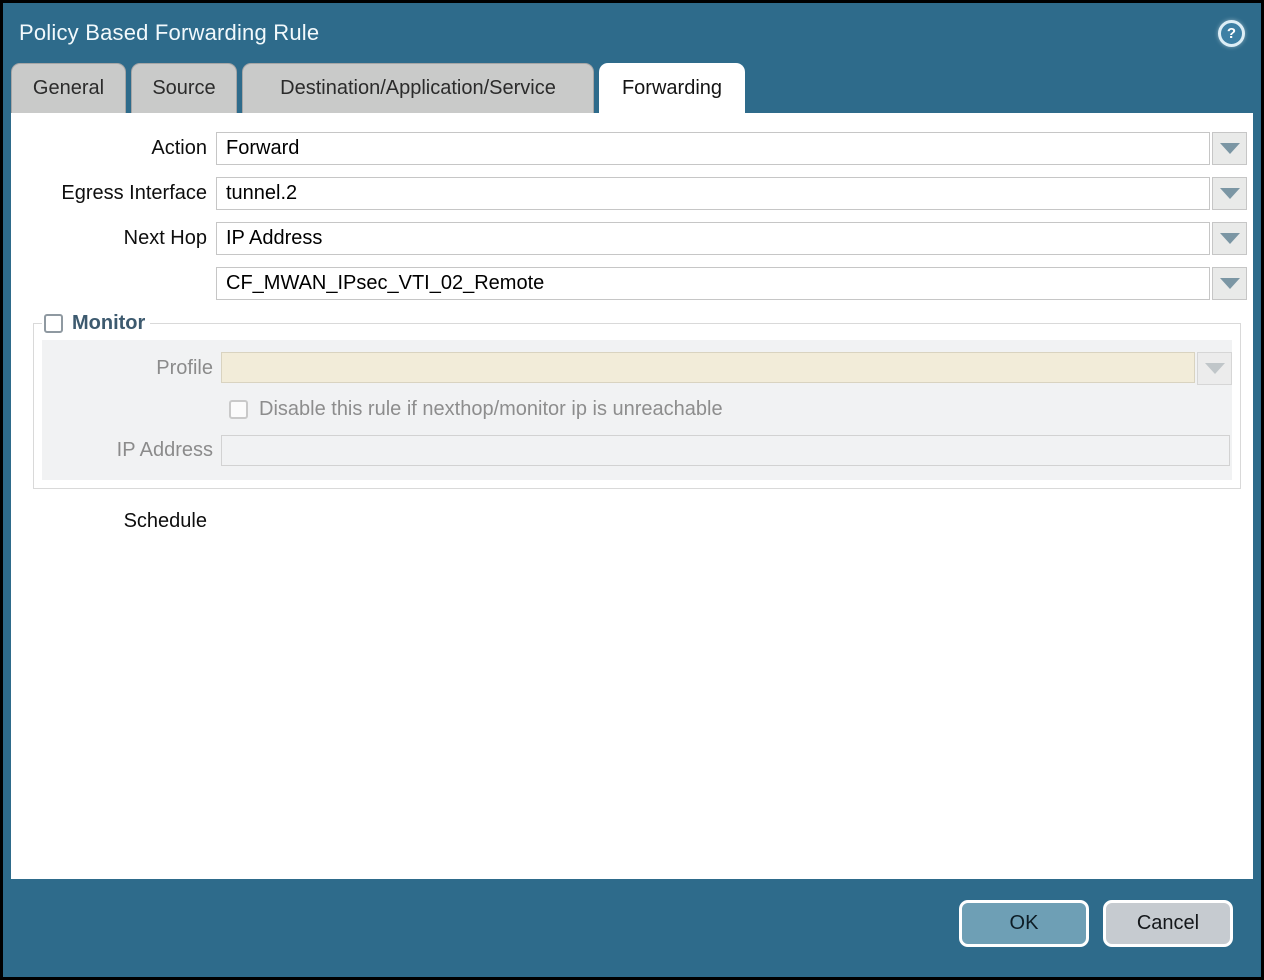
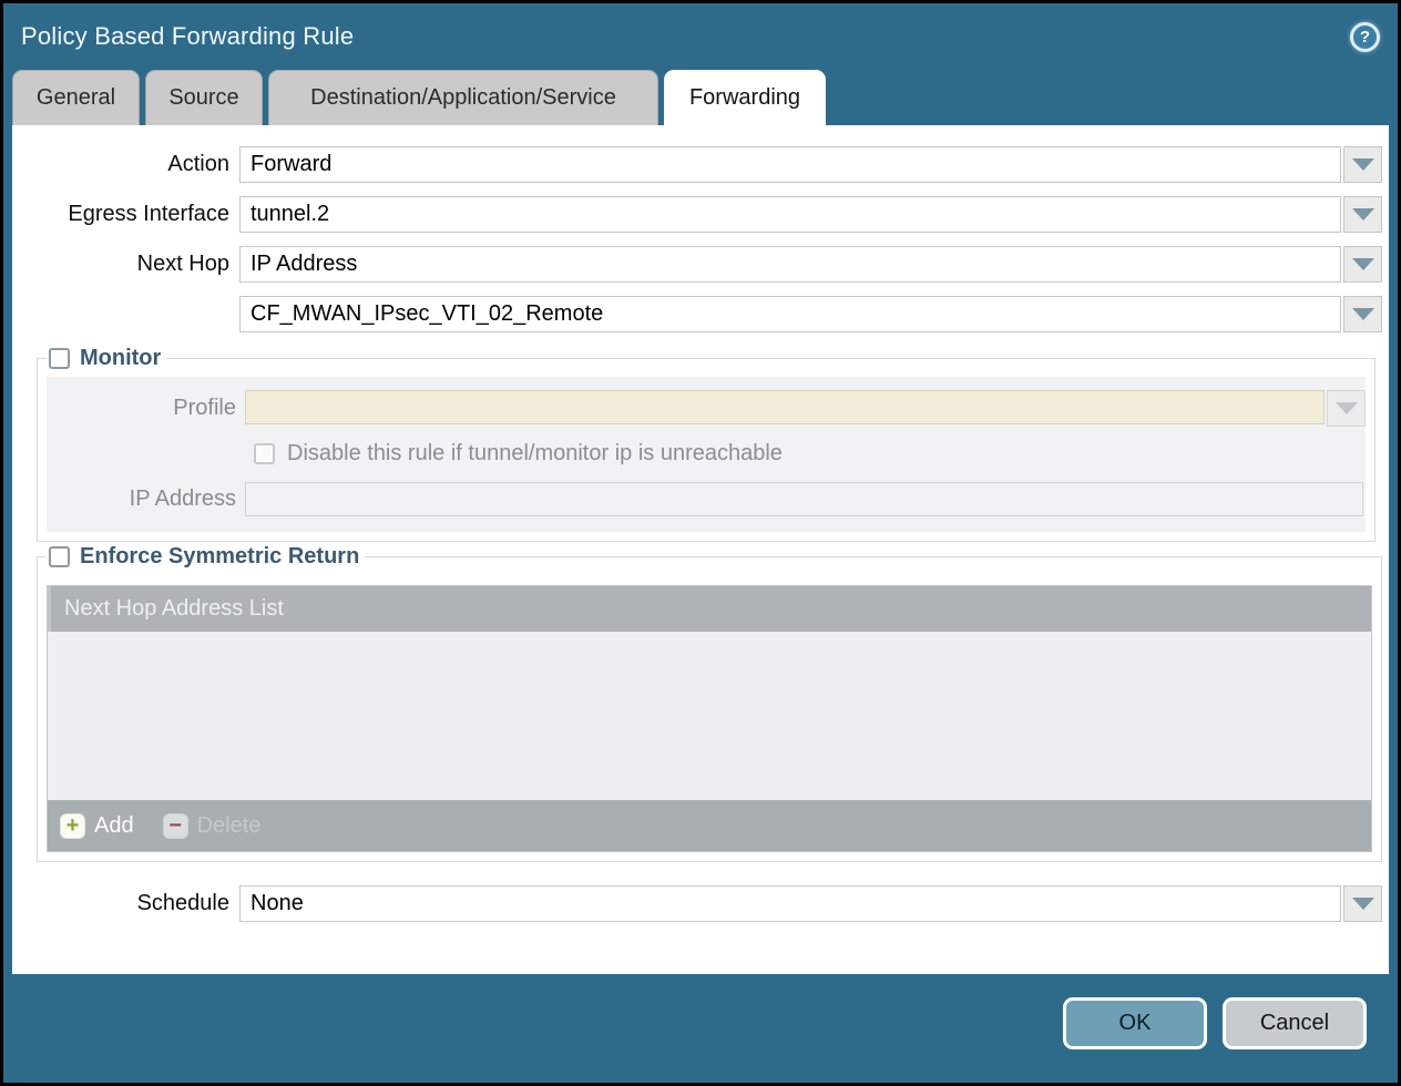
  Policy Based Forwarding Rule
  ?
  General
  Source
  Destination/Application/Service
  Forwarding
  Action
  Forward
  Egress Interface
  tunnel.2
  Next Hop
  IP Address
  CF_MWAN_IPsec_VTI_02_Remote
  Monitor
  Profile
- Disable this rule if nexthop/monitor ip is unreachable
+ Disable this rule if tunnel/monitor ip is unreachable
  IP Address
+ Enforce Symmetric Return
+ Next Hop Address List
+ +
+ Add
+ −
+ Delete
  Schedule
+ None
  OK
  Cancel
